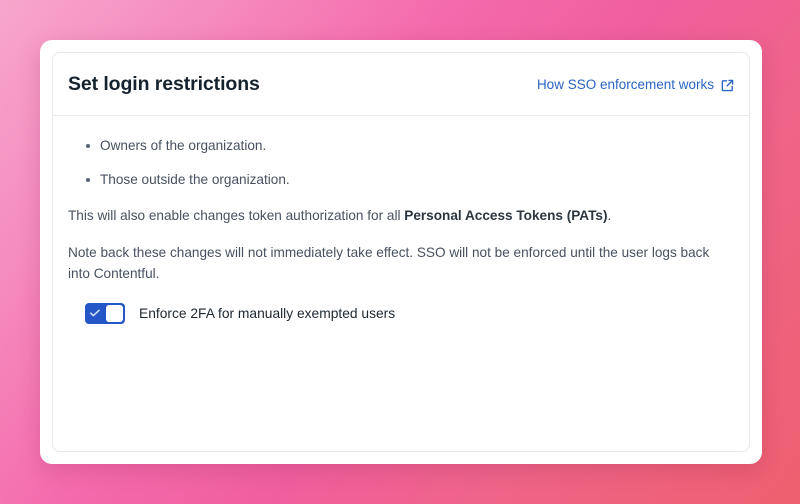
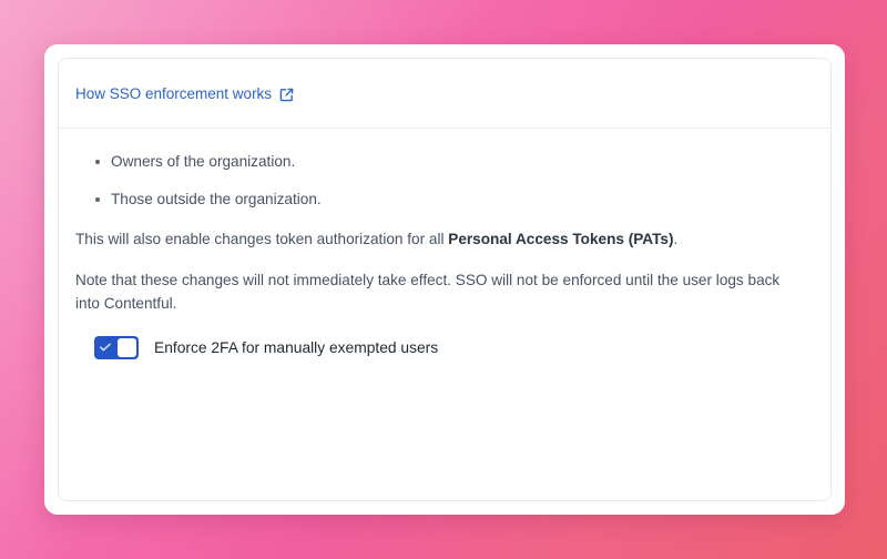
- Set login restrictions
  How SSO enforcement works
  Owners of the organization.
  Those outside the organization.
  This will also enable changes token authorization for all Personal Access Tokens (PATs).
- Note back these changes will not immediately take effect. SSO will not be enforced until the user logs back into Contentful.
+ Note that these changes will not immediately take effect. SSO will not be enforced until the user logs back into Contentful.
  Enforce 2FA for manually exempted users
